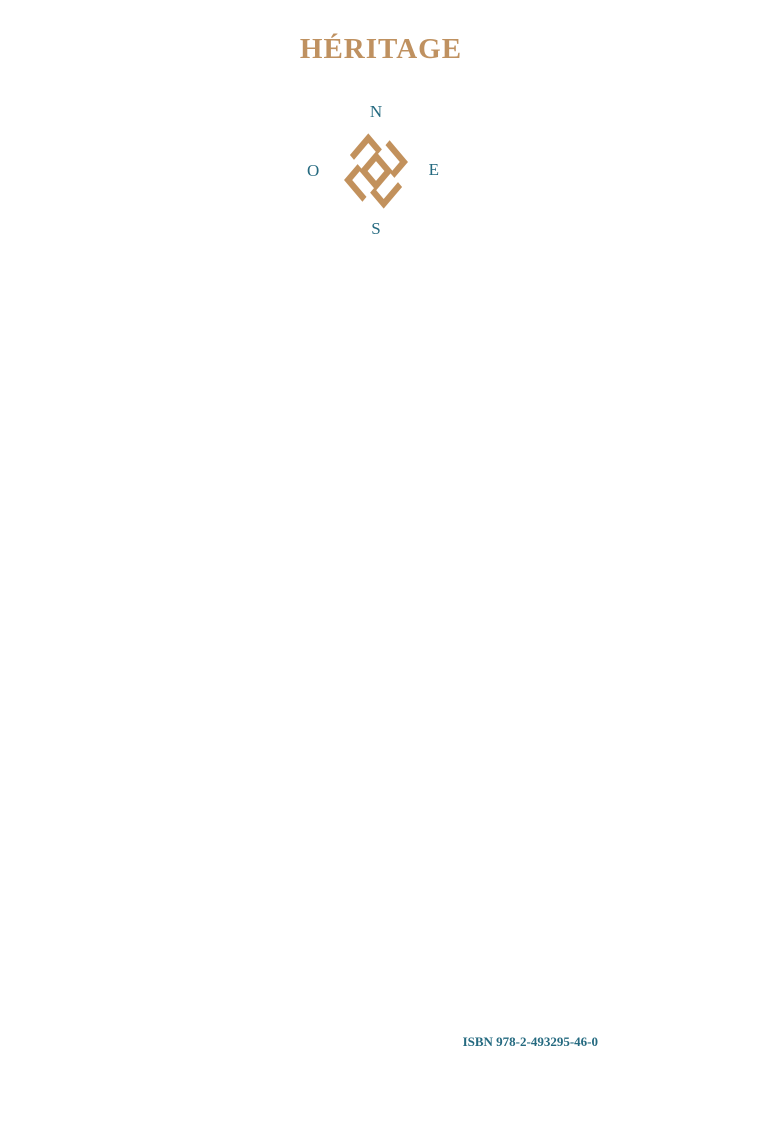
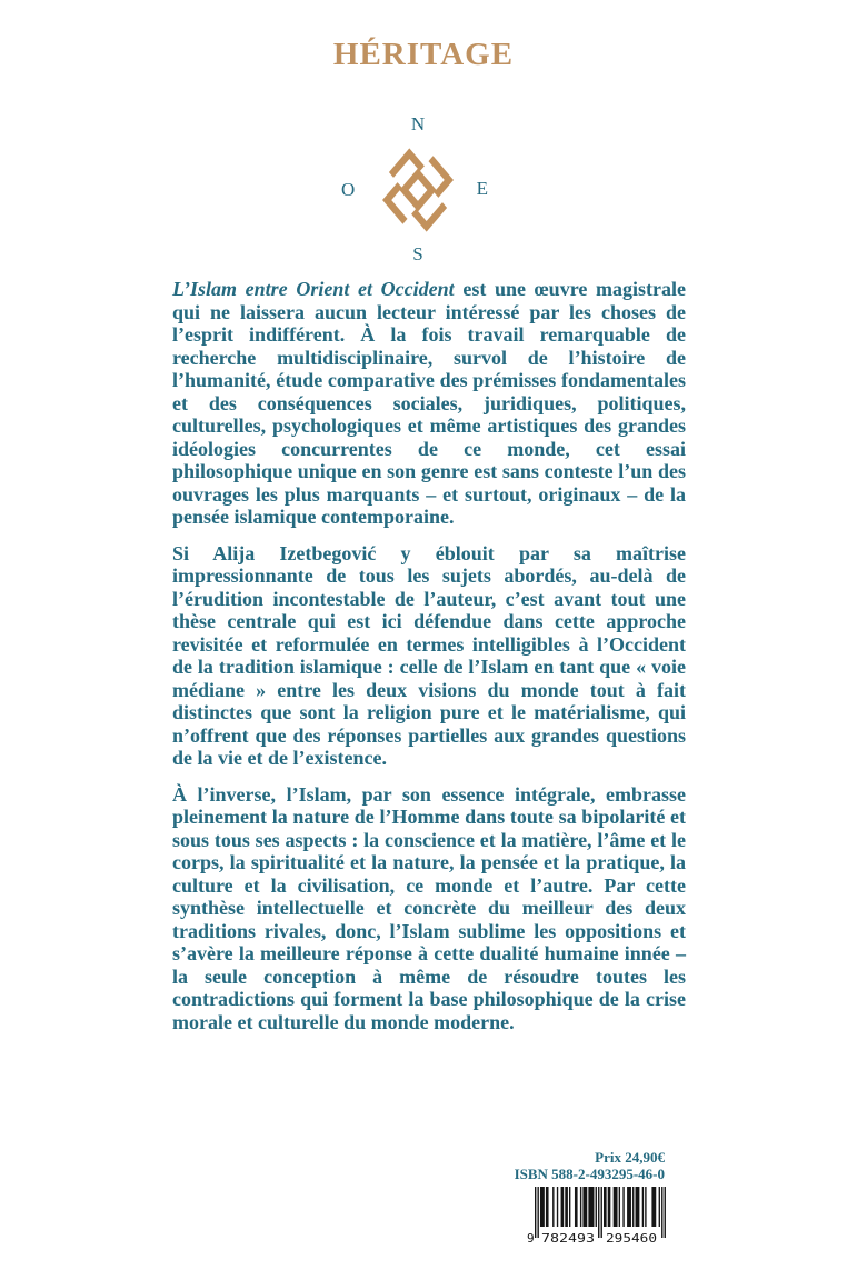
  HÉRITAGE
  N
  O
  E
  S
+ L’Islam entre Orient et Occident est une œuvre magistrale qui ne laissera aucun lecteur intéressé par les choses de l’esprit indifférent. À la fois travail remarquable de recherche multidisciplinaire, survol de l’histoire de l’humanité, étude comparative des prémisses fondamentales et des conséquences sociales, juridiques, politiques, culturelles, psychologiques et même artistiques des grandes idéologies concurrentes de ce monde, cet essai philosophique unique en son genre est sans conteste l’un des ouvrages les plus marquants – et surtout, originaux – de la pensée islamique contemporaine.
+ Si Alija Izetbegović y éblouit par sa maîtrise impressionnante de tous les sujets abordés, au-delà de l’érudition incontestable de l’auteur, c’est avant tout une thèse centrale qui est ici défendue dans cette approche revisitée et reformulée en termes intelligibles à l’Occident de la tradition islamique : celle de l’Islam en tant que « voie médiane » entre les deux visions du monde tout à fait distinctes que sont la religion pure et le matérialisme, qui n’offrent que des réponses partielles aux grandes questions de la vie et de l’existence.
+ À l’inverse, l’Islam, par son essence intégrale, embrasse pleinement la nature de l’Homme dans toute sa bipolarité et sous tous ses aspects : la conscience et la matière, l’âme et le corps, la spiritualité et la nature, la pensée et la pratique, la culture et la civilisation, ce monde et l’autre. Par cette synthèse intellectuelle et concrète du meilleur des deux traditions rivales, donc, l’Islam sublime les oppositions et s’avère la meilleure réponse à cette dualité humaine innée – la seule conception à même de résoudre toutes les contradictions qui forment la base philosophique de la crise morale et culturelle du monde moderne.
+ Prix 24,90€
- ISBN 978-2-493295-46-0
+ ISBN 588-2-493295-46-0
+ 9
+ 782493
+ 295460
